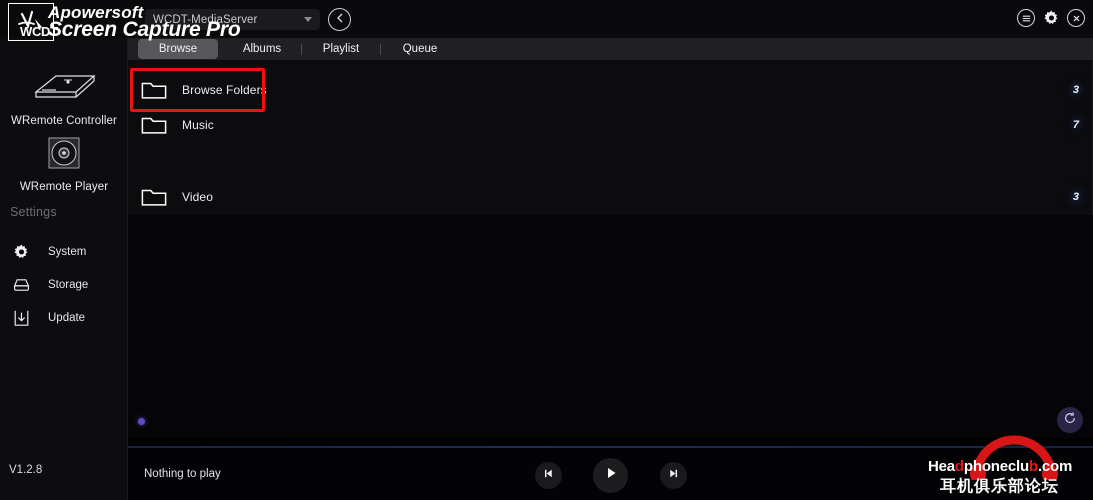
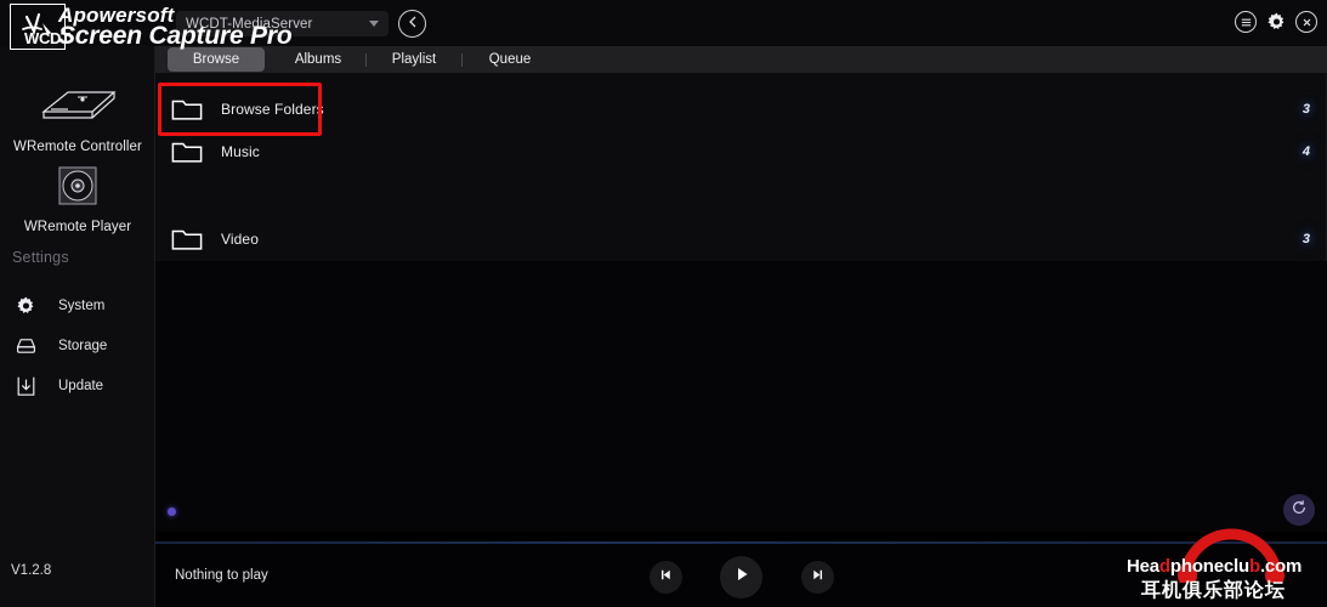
  WRemote Controller
  WRemote Player
  Settings
  System
  Storage
  Update
  V1.2.8
  WCDT-MediaServer
  Browse
  Albums
  Playlist
  Queue
  Browse Folders
  3
  Music
- 7
+ 4
  Video
  3
  Nothing to play
  WCDT
  Apowersoft
  Screen Capture Pro
  Headphoneclub.com
  耳机俱乐部论坛
